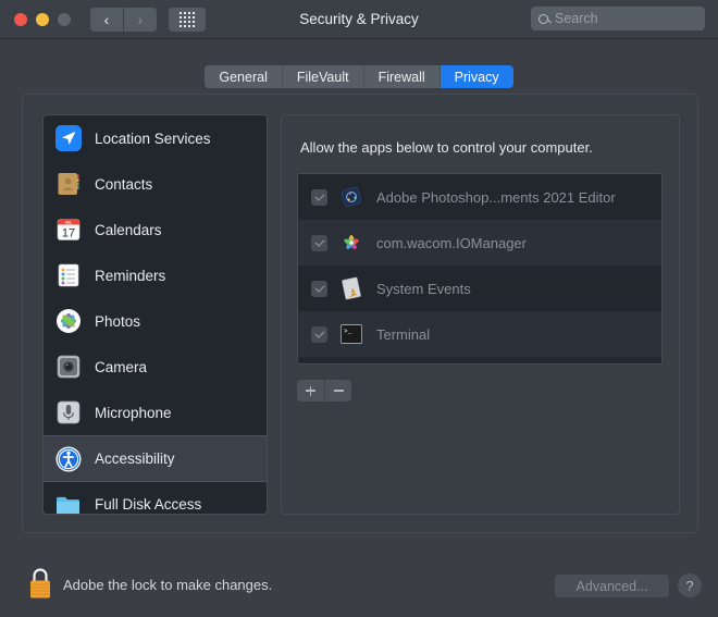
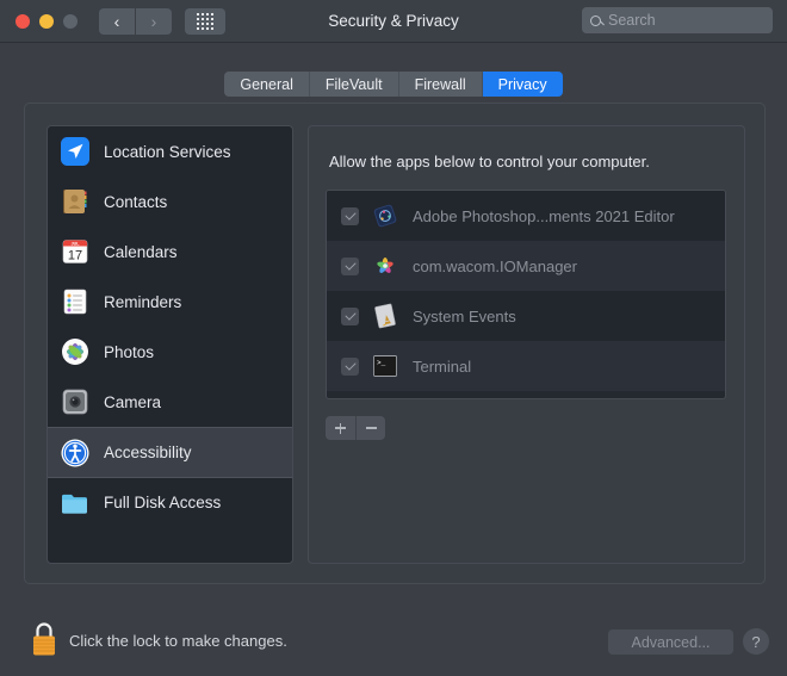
  ‹
  ›
  Security & Privacy
  Search
  General
  FileVault
  Firewall
  Privacy
  Location Services
  Contacts
  17
  Calendars
  Reminders
  Photos
  Camera
- Microphone
  Accessibility
  Full Disk Access
  Allow the apps below to control your computer.
  Adobe Photoshop...ments 2021 Editor
  com.wacom.IOManager
  System Events
  Terminal
- Adobe the lock to make changes.
+ Click the lock to make changes.
  Advanced...
  ?
